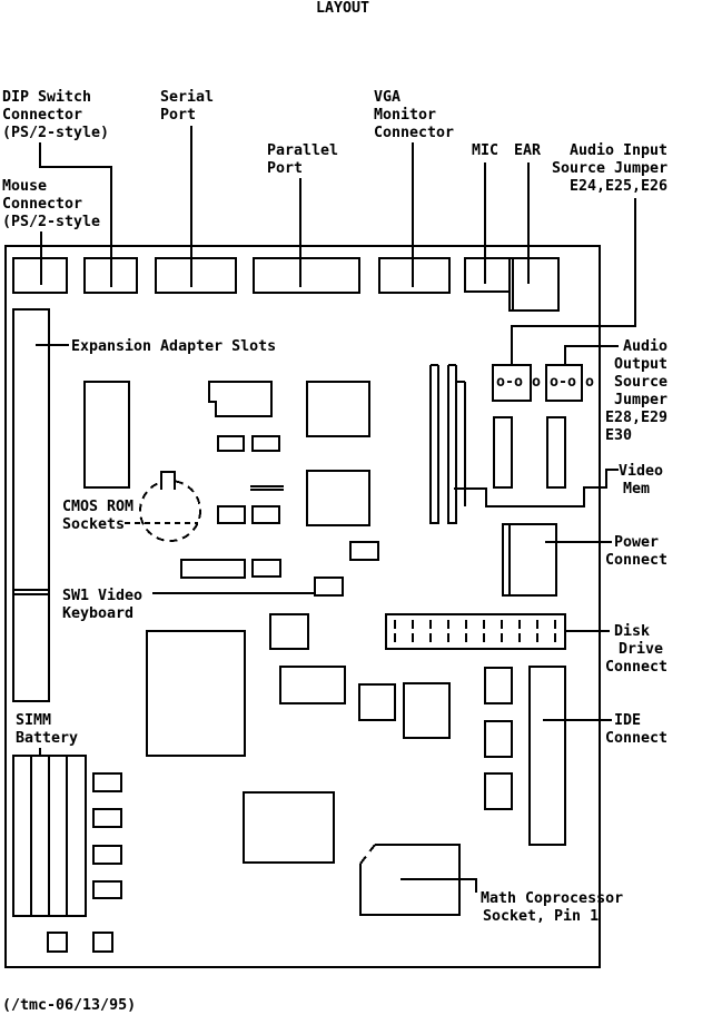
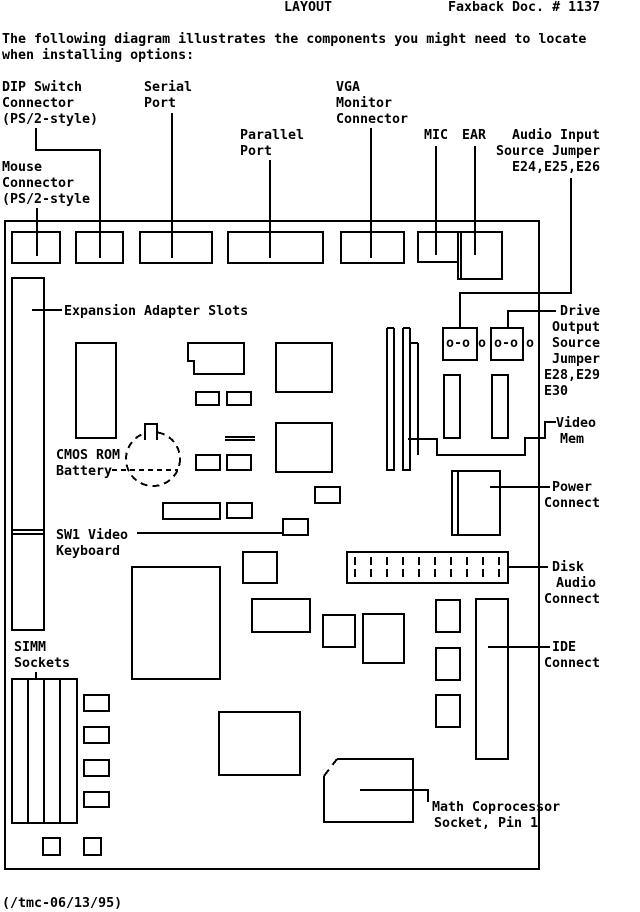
  LAYOUT
+ Faxback Doc. # 1137
+ The following diagram illustrates the components you might need to locate
+ when installing options:
  (/tmc-06/13/95)
  DIP Switch
  Connector
  (PS/2-style)
  Serial
  Port
  Parallel
  Port
  VGA
  Monitor
  Connector
  MIC
  EAR
  Audio Input
  Source Jumper
  E24,E25,E26
  Mouse
  Connector
  (PS/2-style
  Expansion Adapter Slots
- Audio
+ Drive
  Output
  Source
  Jumper
  E28,E29
  E30
  o-o o o-o o
  Video
  Mem
  CMOS ROM
- Sockets
+ Battery
  Power
  Connect
  SW1 Video
  Keyboard
  Disk
- Drive
+ Audio
  Connect
  SIMM
- Battery
+ Sockets
  IDE
  Connect
  Math Coprocessor
  Socket, Pin 1
